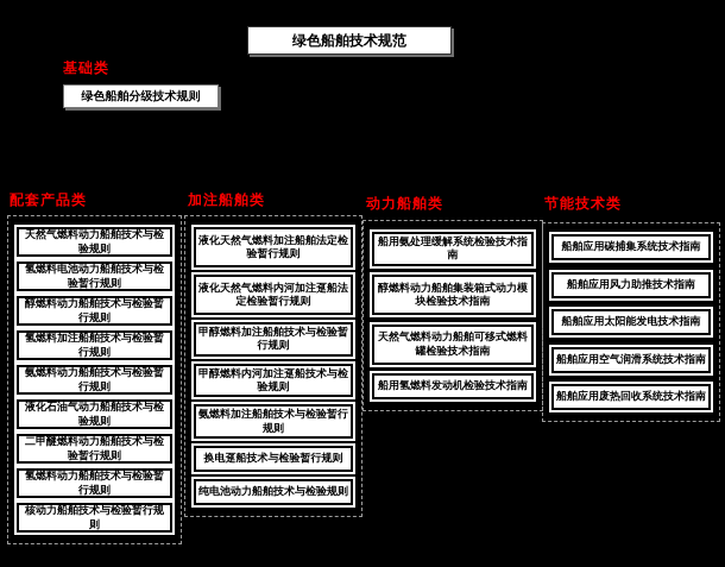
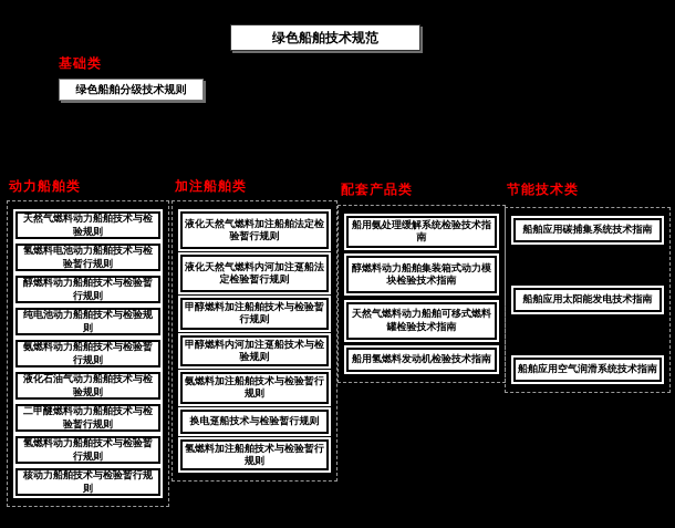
  绿色船舶技术规范
  基础类
  绿色船舶分级技术规则
- 配套产品类
+ 动力船舶类
  加注船舶类
- 动力船舶类
+ 配套产品类
  节能技术类
  天然气燃料动力船舶技术与检验规则
  氢燃料电池动力船舶技术与检验暂行规则
  醇燃料动力船舶技术与检验暂行规则
- 氢燃料加注船舶技术与检验暂行规则
+ 纯电池动力船舶技术与检验规则
  氨燃料动力船舶技术与检验暂行规则
  液化石油气动力船舶技术与检验规则
  二甲醚燃料动力船舶技术与检验暂行规则
  氢燃料动力船舶技术与检验暂行规则
  核动力船舶技术与检验暂行规则
  液化天然气燃料加注船舶法定检验暂行规则
  液化天然气燃料内河加注趸船法定检验暂行规则
  甲醇燃料加注船舶技术与检验暂行规则
  甲醇燃料内河加注趸船技术与检验规则
  氨燃料加注船舶技术与检验暂行规则
  换电趸船技术与检验暂行规则
- 纯电池动力船舶技术与检验规则
+ 氢燃料加注船舶技术与检验暂行规则
  船用氨处理缓解系统检验技术指南
  醇燃料动力船舶集装箱式动力模块检验技术指南
  天然气燃料动力船舶可移式燃料罐检验技术指南
  船用氢燃料发动机检验技术指南
  船舶应用碳捕集系统技术指南
- 船舶应用风力助推技术指南
  船舶应用太阳能发电技术指南
  船舶应用空气润滑系统技术指南
- 船舶应用废热回收系统技术指南
